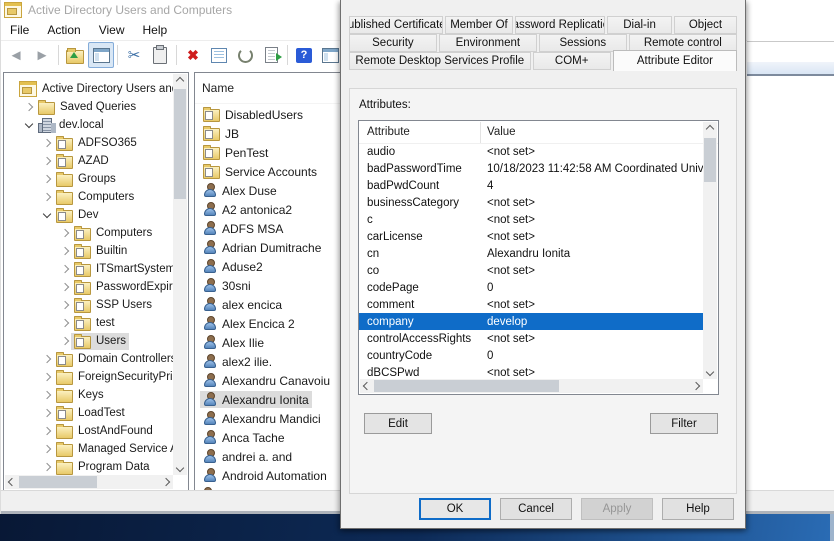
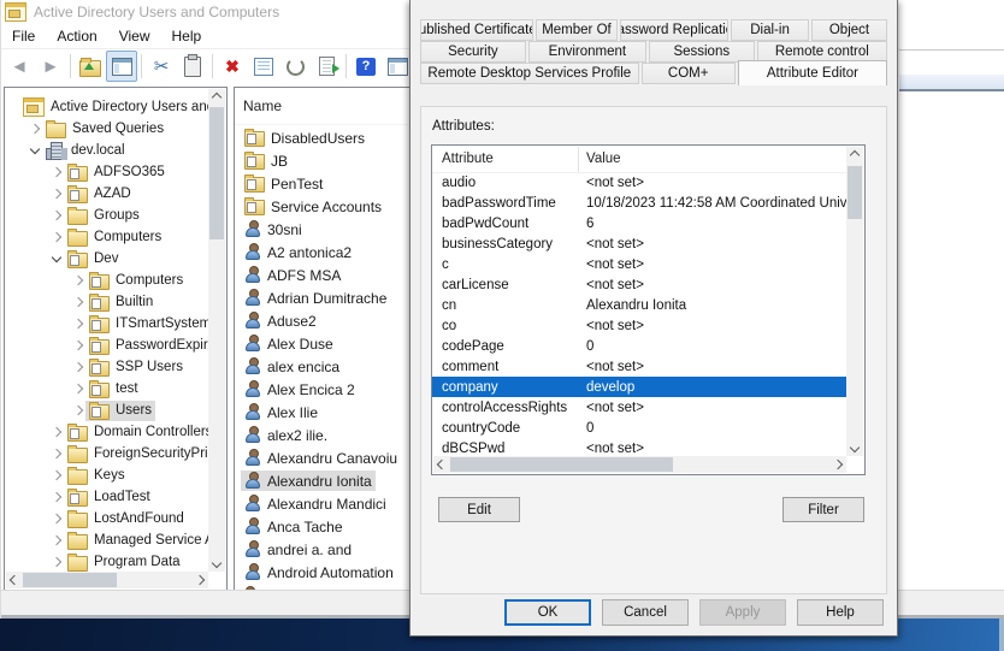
  Active Directory Users and Computers
  File
  Action
  View
  Help
  Active Directory Users an
  Saved Queries
  dev.local
  ADFSO365
  AZAD
  Groups
  Computers
  Dev
  Computers
  Builtin
  ITSmartSystem
  PasswordExpir
  SSP Users
  test
  Users
  Domain Controller
  ForeignSecurityPri
  Keys
  LoadTest
  LostAndFound
  Managed Service
  Program Data
  Name
  DisabledUsers
  JB
  PenTest
  Service Accounts
- Alex Duse
+ 30sni
  A2 antonica2
  ADFS MSA
  Adrian Dumitrache
  Aduse2
- 30sni
+ Alex Duse
  alex encica
  Alex Encica 2
  Alex Ilie
  alex2 ilie.
  Alexandru Canavoiu
  Alexandru Ionita
  Alexandru Mandici
  Anca Tache
  andrei a. and
  Android Automation
  ublished Certificat
  Member Of
  assword Replicati
  Dial-in
  Object
  Security
  Environment
  Sessions
  Remote control
  Remote Desktop Services Profile
  COM+
  Attribute Editor
  Attributes:
  Attribute
  Value
  audio
  <not set>
  badPasswordTime
  10/18/2023 11:42:58 AM Coordinated Univ
  badPwdCount
- 4
+ 6
  businessCategory
  <not set>
  c
  <not set>
  carLicense
  <not set>
  cn
  Alexandru Ionita
  co
  <not set>
  codePage
  0
  comment
  <not set>
  company
  develop
  controlAccessRights
  <not set>
  countryCode
  0
  dBCSPwd
  <not set>
  Edit
  Filter
  OK
  Cancel
  Apply
  Help
